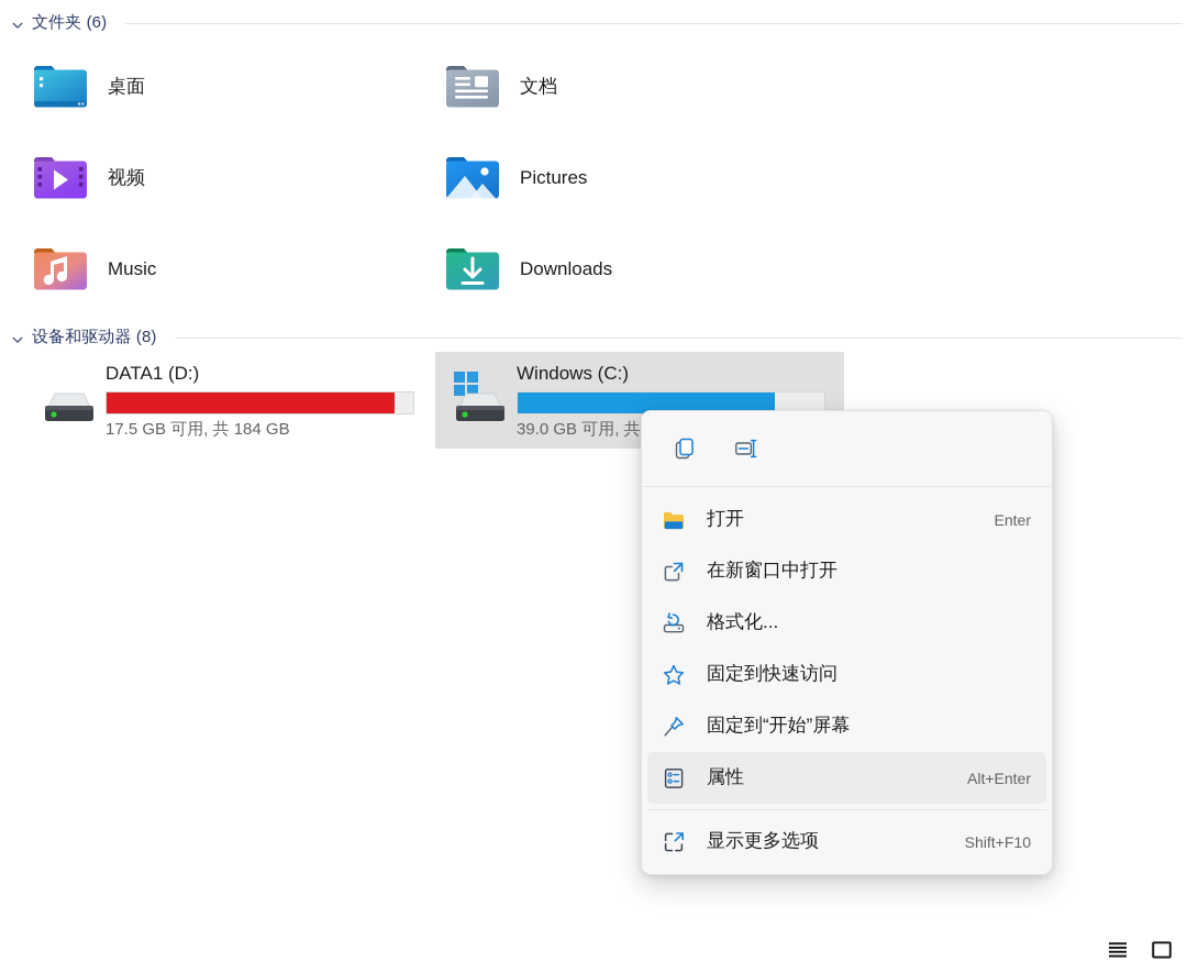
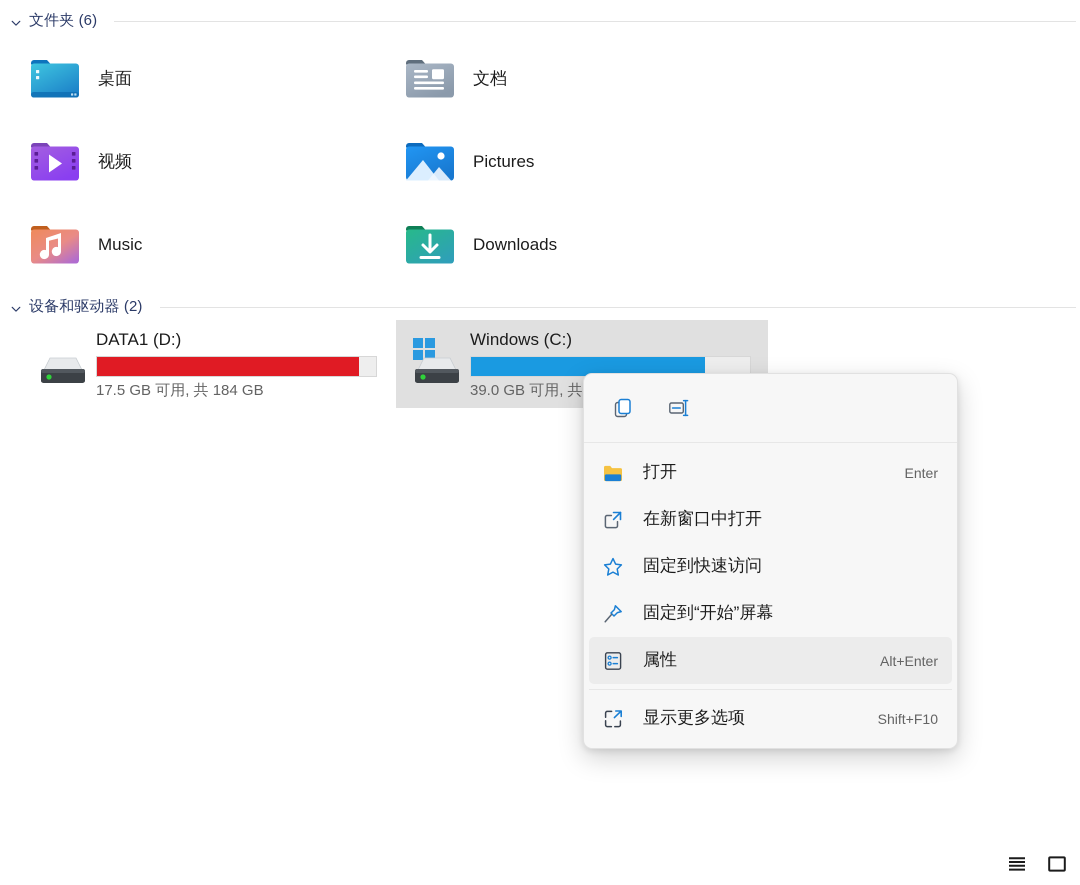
  文件夹 (6)
  桌面
  文档
  视频
  Pictures
  Music
  Downloads
- 设备和驱动器 (8)
+ 设备和驱动器 (2)
  DATA1 (D:)
  17.5 GB 可用, 共 184 GB
  Windows (C:)
  打开
  Enter
  在新窗口中打开
- 格式化...
  固定到快速访问
  固定到“开始”屏幕
  属性
  Alt+Enter
  显示更多选项
  Shift+F10
